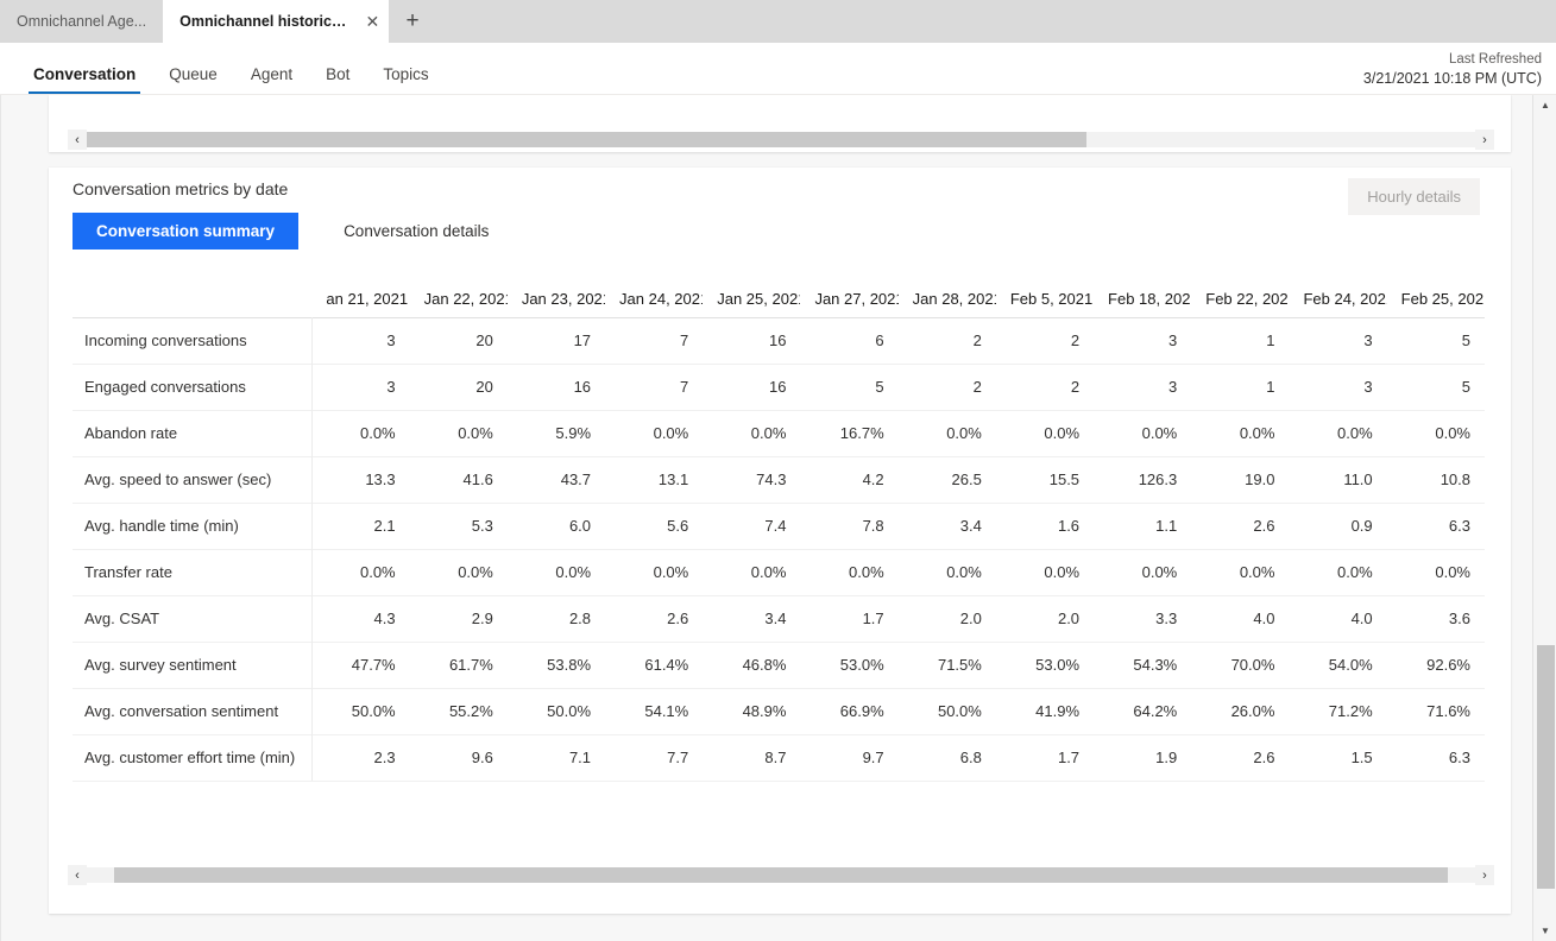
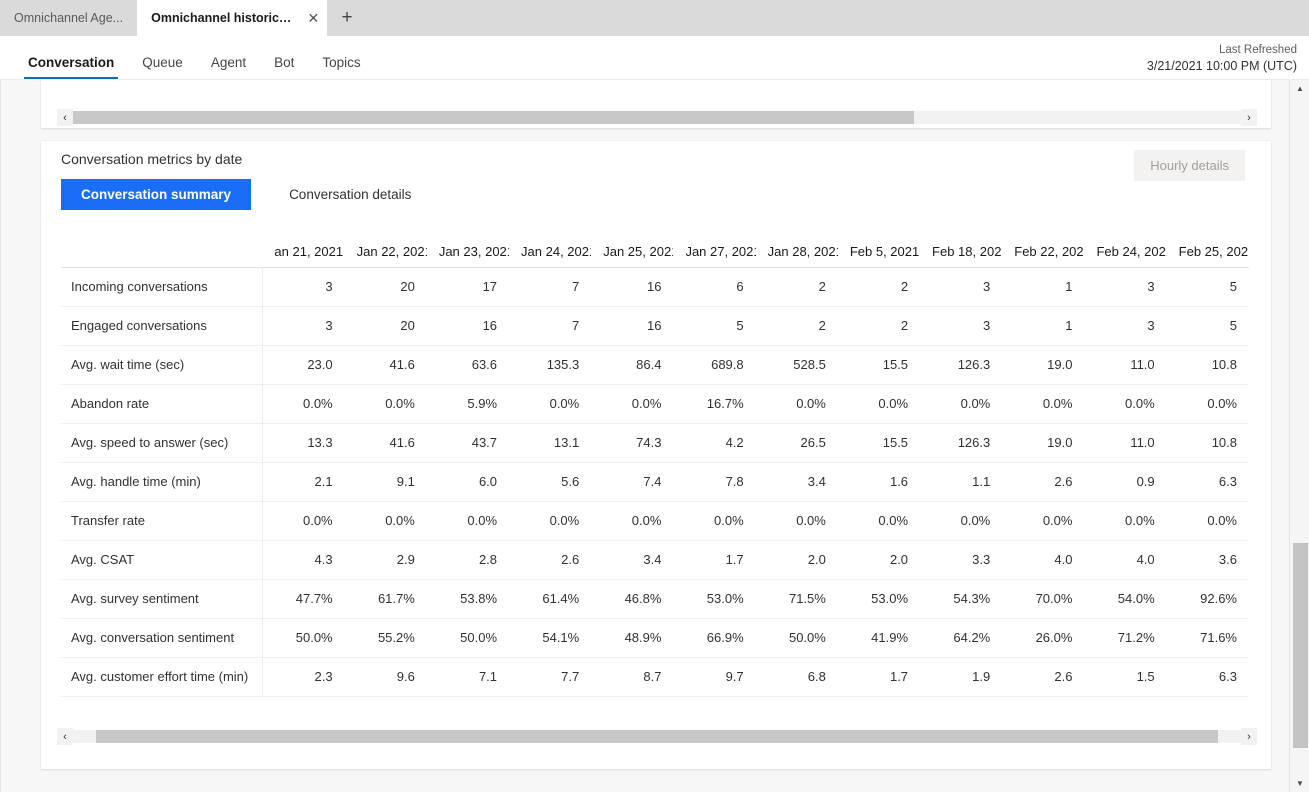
  Omnichannel Age...
  Omnichannel historical
  ✕
  +
  Conversation
  Queue
  Agent
  Bot
  Topics
  Last Refreshed
- 3/21/2021 10:18 PM (UTC)
+ 3/21/2021 10:00 PM (UTC)
  ‹
  ›
  Conversation metrics by date
  Hourly details
  Conversation summary
  Conversation details
  	an 21, 2021	Jan 22, 202	Jan 23, 202	Jan 24, 202	Jan 25, 202	Jan 27, 202	Jan 28, 202	Feb 5, 2021	Feb 18, 202	Feb 22, 202	Feb 24, 202	Feb 25, 202
  Incoming conversations	3	20	17	7	16	6	2	2	3	1	3	5
  Engaged conversations	3	20	16	7	16	5	2	2	3	1	3	5
+ Avg. wait time (sec)	23.0	41.6	63.6	135.3	86.4	689.8	528.5	15.5	126.3	19.0	11.0	10.8
  Abandon rate	0.0%	0.0%	5.9%	0.0%	0.0%	16.7%	0.0%	0.0%	0.0%	0.0%	0.0%	0.0%
  Avg. speed to answer (sec)	13.3	41.6	43.7	13.1	74.3	4.2	26.5	15.5	126.3	19.0	11.0	10.8
- Avg. handle time (min)	2.1	5.3	6.0	5.6	7.4	7.8	3.4	1.6	1.1	2.6	0.9	6.3
+ Avg. handle time (min)	2.1	9.1	6.0	5.6	7.4	7.8	3.4	1.6	1.1	2.6	0.9	6.3
  Transfer rate	0.0%	0.0%	0.0%	0.0%	0.0%	0.0%	0.0%	0.0%	0.0%	0.0%	0.0%	0.0%
  Avg. CSAT	4.3	2.9	2.8	2.6	3.4	1.7	2.0	2.0	3.3	4.0	4.0	3.6
  Avg. survey sentiment	47.7%	61.7%	53.8%	61.4%	46.8%	53.0%	71.5%	53.0%	54.3%	70.0%	54.0%	92.6%
  Avg. conversation sentiment	50.0%	55.2%	50.0%	54.1%	48.9%	66.9%	50.0%	41.9%	64.2%	26.0%	71.2%	71.6%
  Avg. customer effort time (min)	2.3	9.6	7.1	7.7	8.7	9.7	6.8	1.7	1.9	2.6	1.5	6.3
  ‹
  ›
  ▲
  ▼
